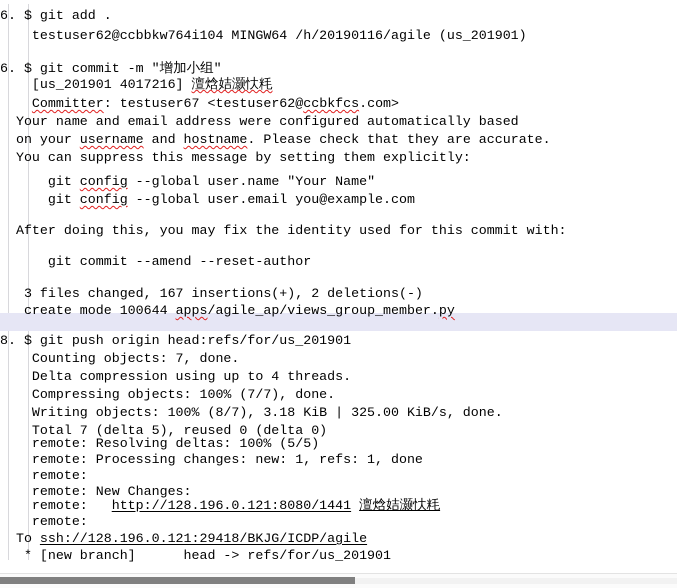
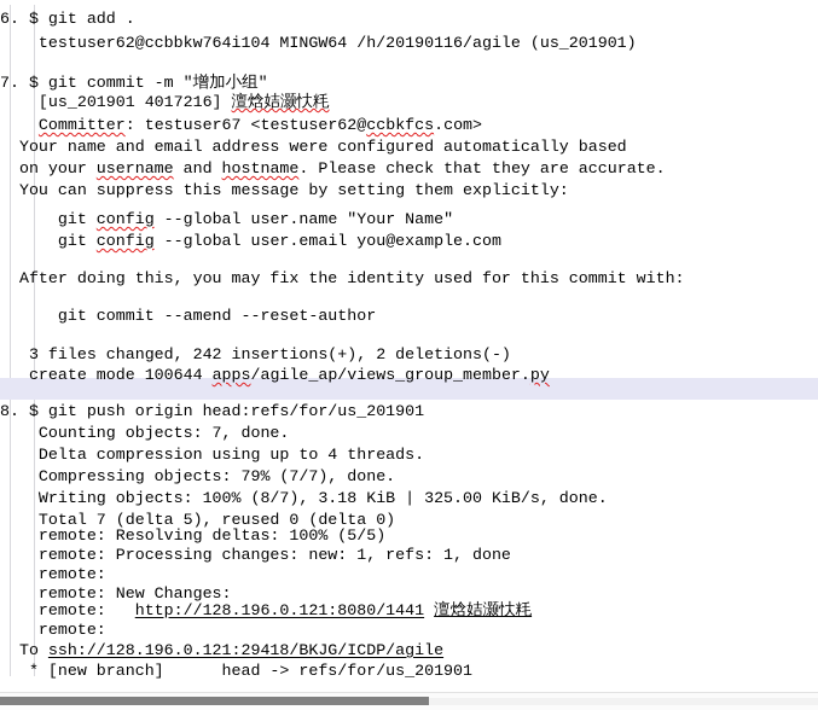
  6. $ git add .
  testuser62@ccbbkw764i104 MINGW64 /h/20190116/agile (us_201901)
- 6. $ git commit -m "增加小组"
+ 7. $ git commit -m "增加小组"
  [us_201901 4017216] 澶焓姞灏忕粍
  Committer: testuser67 <testuser62@ccbkfcs.com>
  Your name and email address were configured automatically based
  on your username and hostname. Please check that they are accurate.
  You can suppress this message by setting them explicitly:
  git config --global user.name "Your Name"
  git config --global user.email you@example.com
  After doing this, you may fix the identity used for this commit with:
  git commit --amend --reset-author
- 3 files changed, 167 insertions(+), 2 deletions(-)
+ 3 files changed, 242 insertions(+), 2 deletions(-)
  create mode 100644 apps/agile_ap/views_group_member.py
  8. $ git push origin head:refs/for/us_201901
  Counting objects: 7, done.
  Delta compression using up to 4 threads.
- Compressing objects: 100% (7/7), done.
+ Compressing objects: 79% (7/7), done.
  Writing objects: 100% (8/7), 3.18 KiB | 325.00 KiB/s, done.
  Total 7 (delta 5), reused 0 (delta 0)
  remote: Resolving deltas: 100% (5/5)
  remote: Processing changes: new: 1, refs: 1, done
  remote:
  remote: New Changes:
  remote: http://128.196.0.121:8080/1441 澶焓姞灏忕粍
  remote:
  To ssh://128.196.0.121:29418/BKJG/ICDP/agile
  * [new branch] head -> refs/for/us_201901
